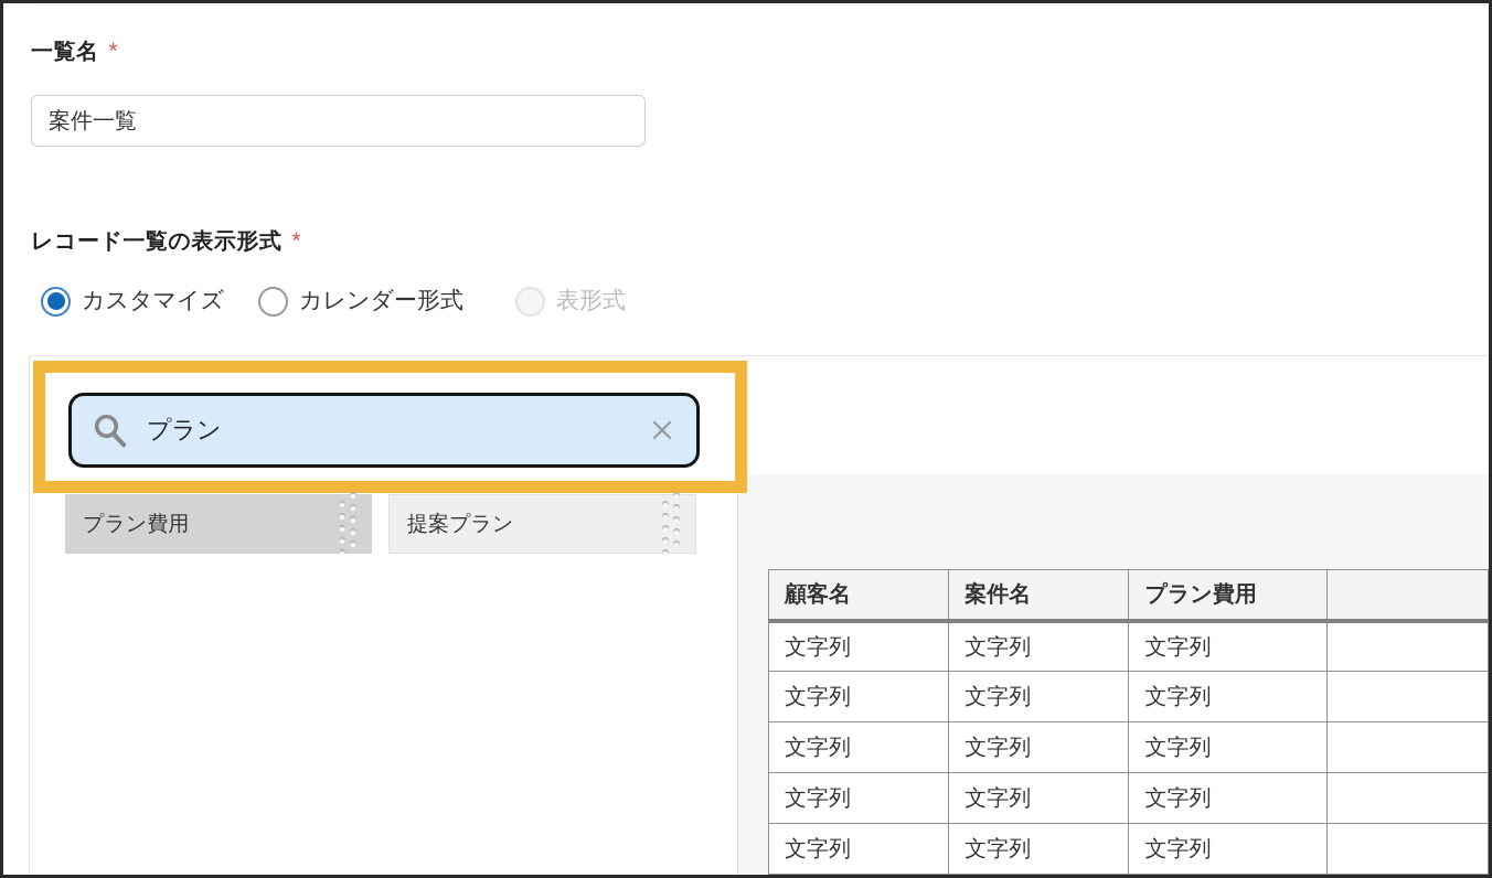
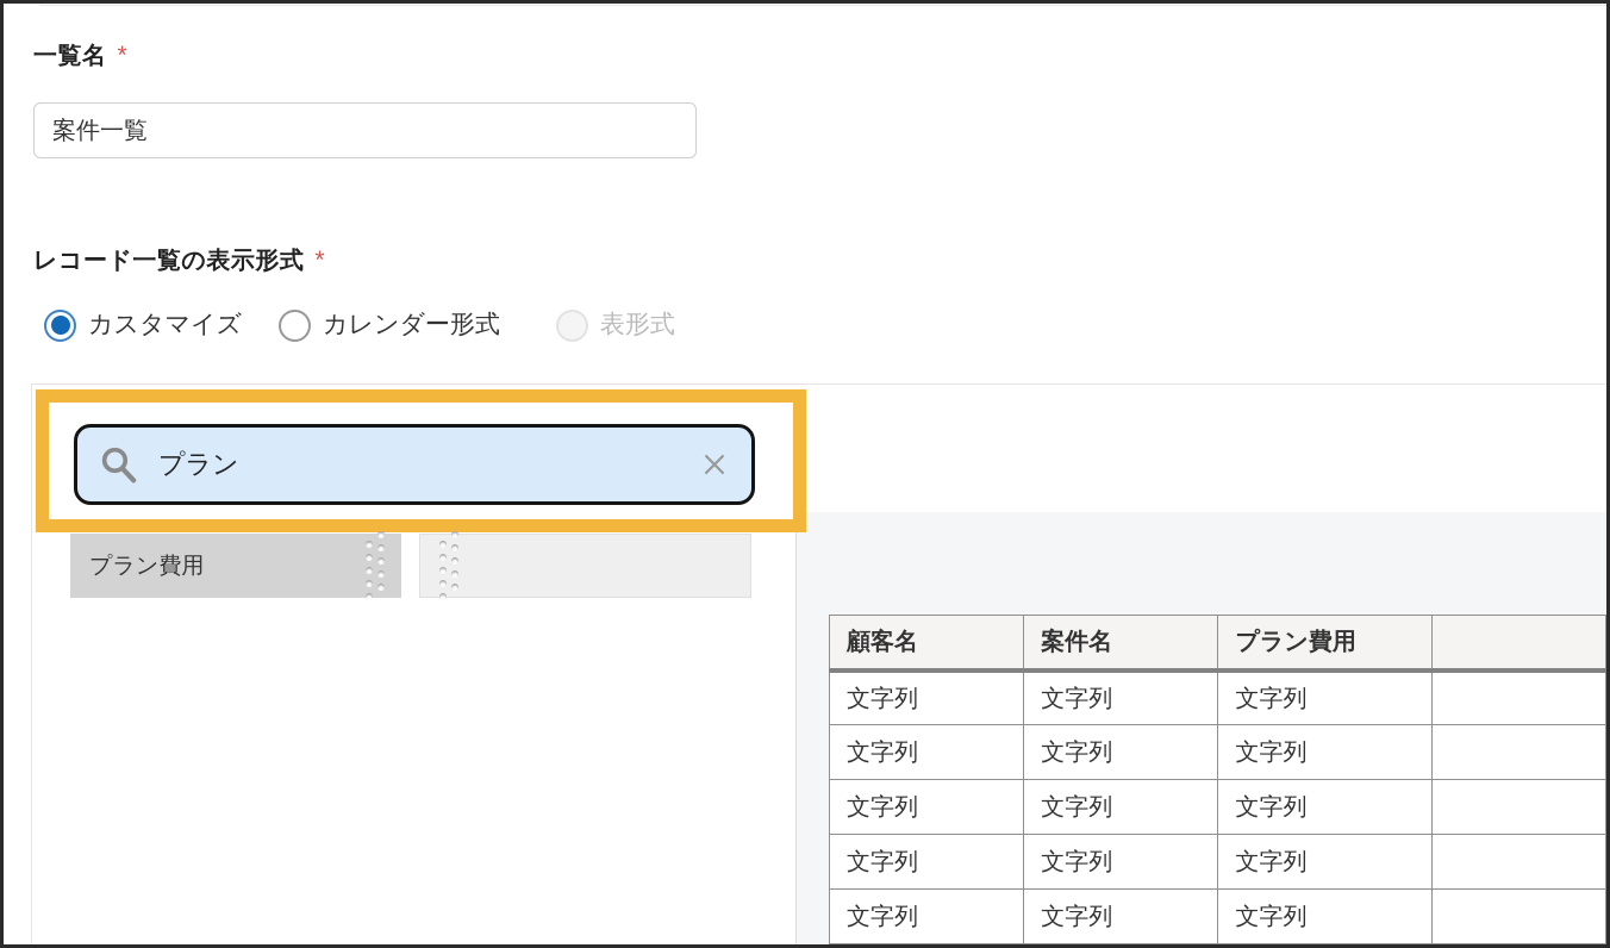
  一覧名 *
  案件一覧
  レコード一覧の表示形式 *
  カスタマイズ
  カレンダー形式
  表形式
  プラン
  プラン費用
- 提案プラン
  顧客名	案件名	プラン費用
  文字列	文字列	文字列
  文字列	文字列	文字列
  文字列	文字列	文字列
  文字列	文字列	文字列
  文字列	文字列	文字列
